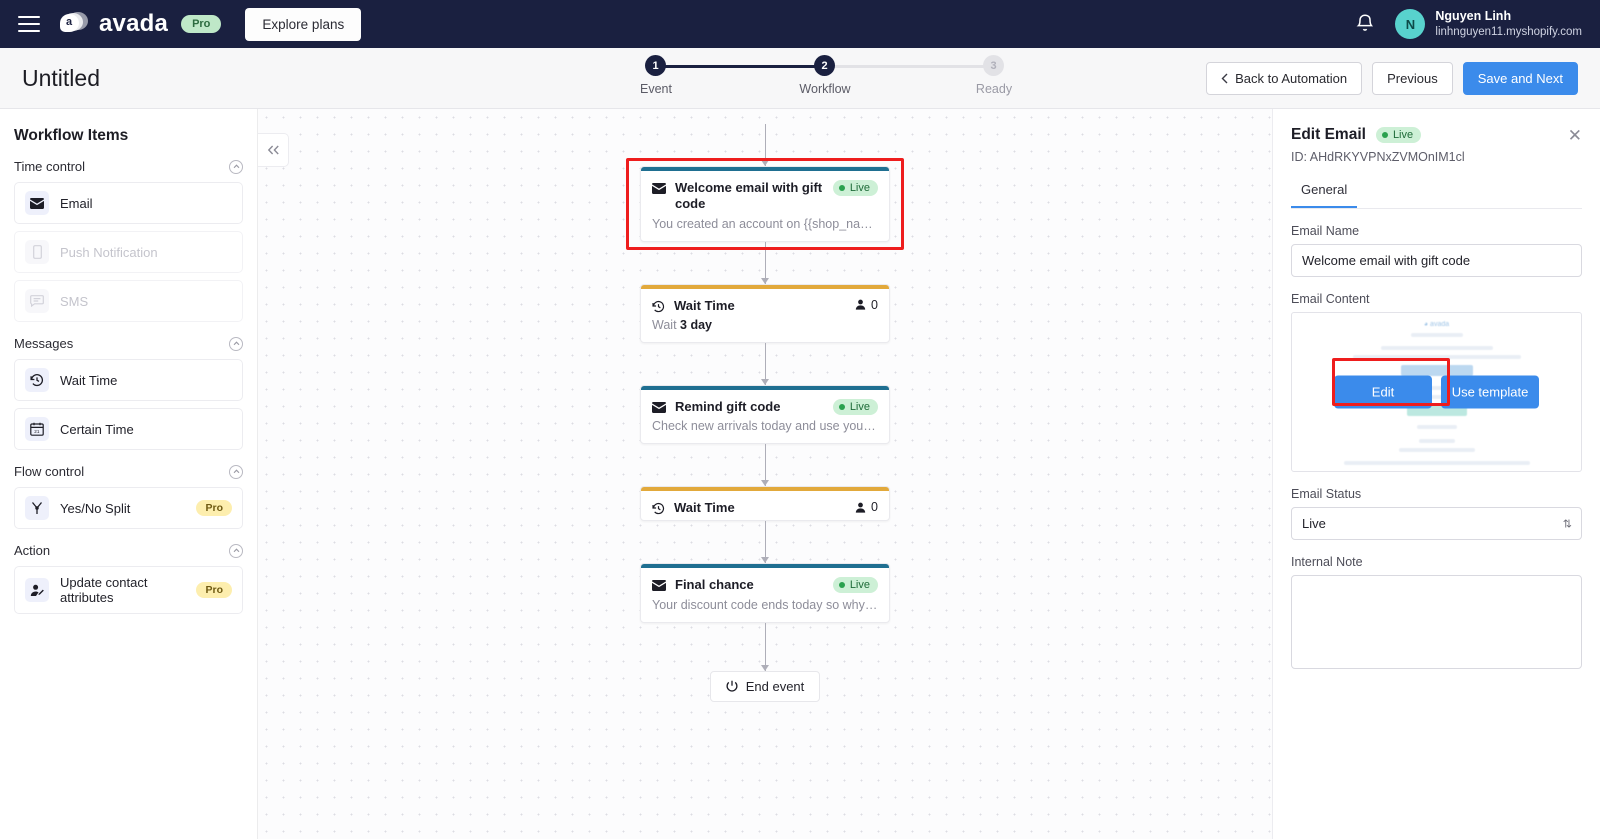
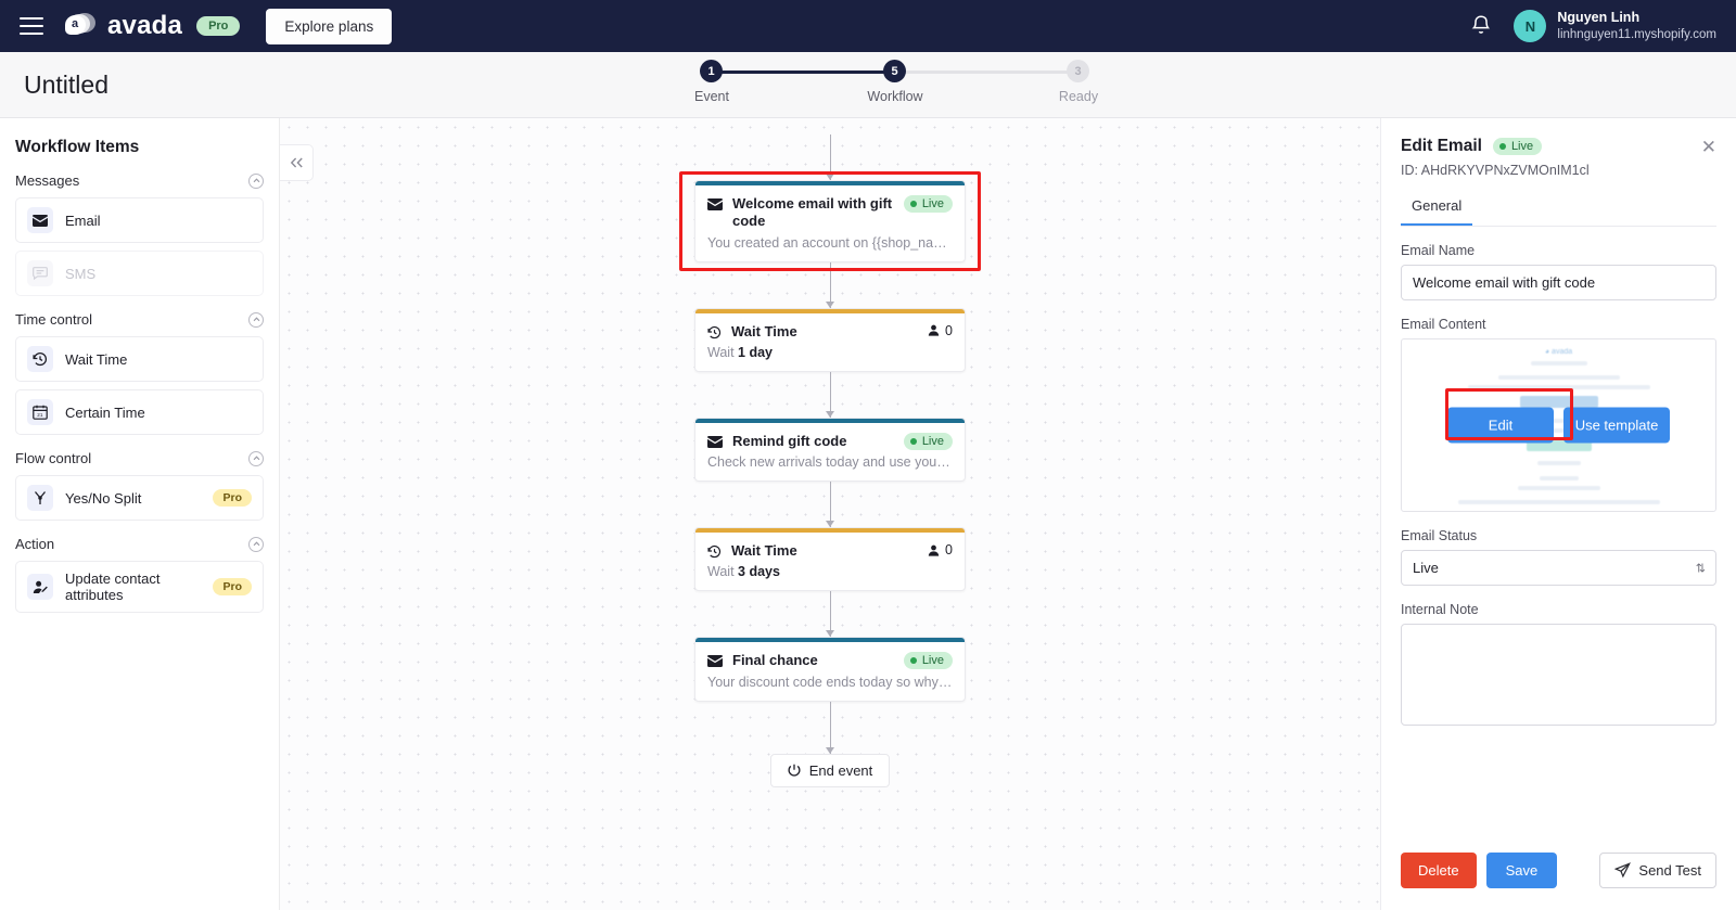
  a
  avada
  Pro
  Explore plans
  N
  Nguyen Linh
  linhnguyen11.myshopify.com
  Untitled
  1
- 2
+ 5
  3
  Event
  Workflow
  Ready
- Back to Automation
- Previous
- Save and Next
  Workflow Items
- Time control
+ Messages
  Email
- Push Notification
  SMS
- Messages
+ Time control
  Wait Time
  Certain Time
  Flow control
  Yes/No Split
  Pro
  Action
  Update contact attributes
  Pro
  Welcome email with gift code
  Live
  You created an account on {{shop_name}}.
  Wait Time
  0
- Wait 3 day
+ Wait 1 day
  Remind gift code
  Live
  Check new arrivals today and use your gift
  Wait Time
  0
+ Wait 3 days
  Final chance
  Live
  Your discount code ends today so why not
  End event
  Edit Email
  Live
  ✕
  ID: AHdRKYVPNxZVMOnIM1cl
  General
  Email Name
  Welcome email with gift code
  Email Content
  Edit
  Use template
  Email Status
  Live
  Internal Note
+ Delete
+ Save
+ Send Test
